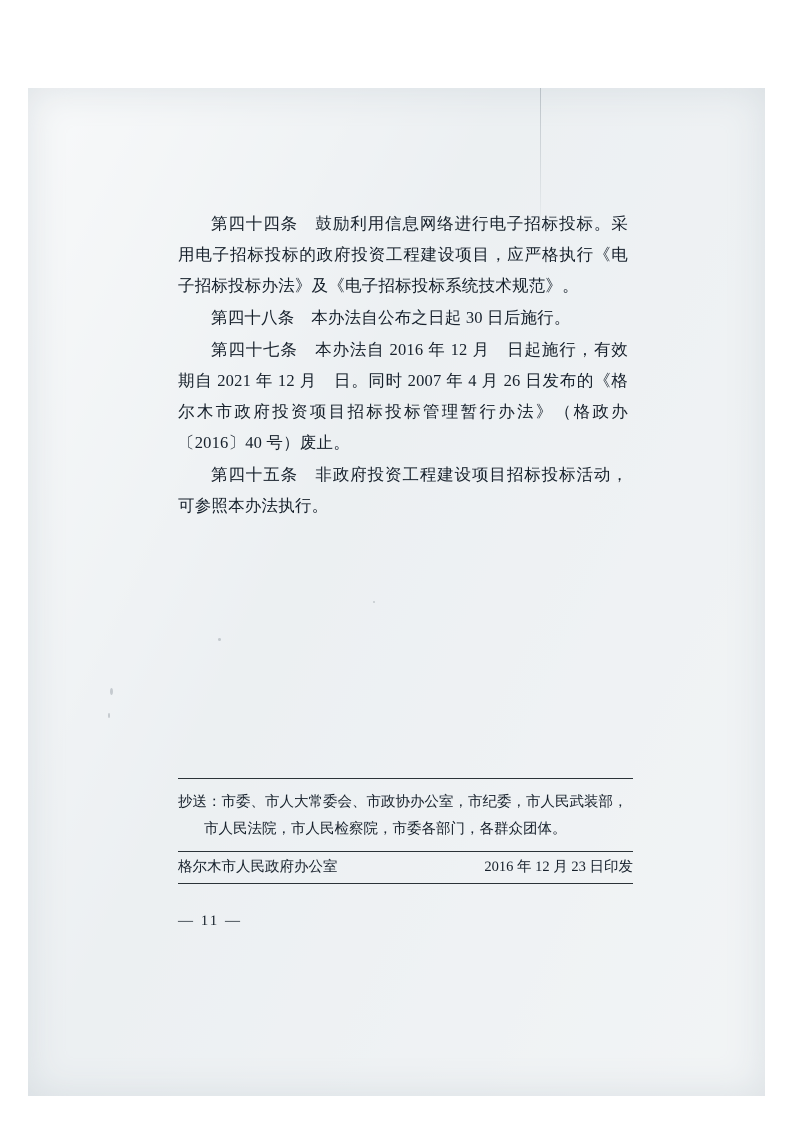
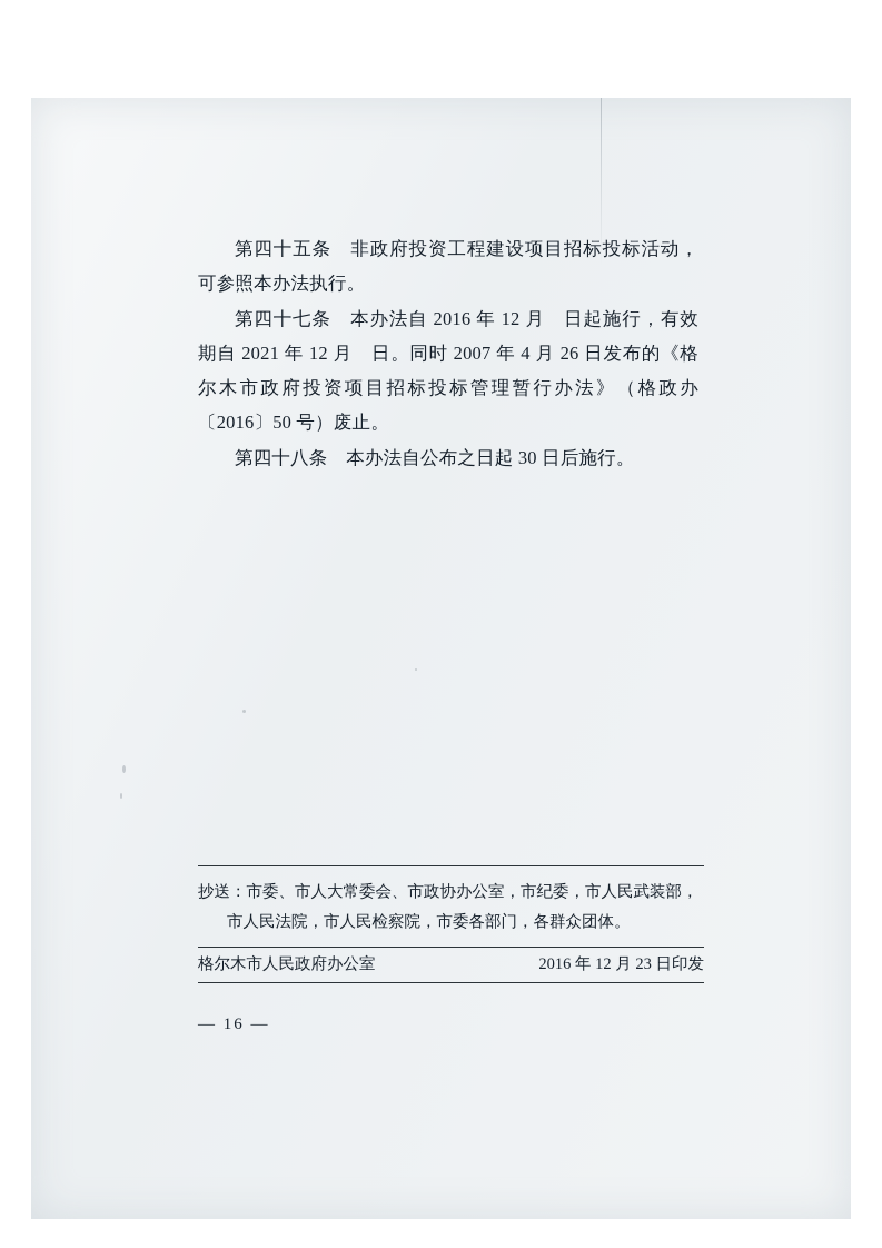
- 第四十四条 鼓励利用信息网络进行电子招标投标。采用电子招标投标的政府投资工程建设项目，应严格执行《电子招标投标办法》及《电子招标投标系统技术规范》。
- 第四十八条 本办法自公布之日起 30 日后施行。
+ 第四十五条 非政府投资工程建设项目招标投标活动，可参照本办法执行。
- 第四十七条 本办法自 2016 年 12 月 日起施行，有效期自 2021 年 12 月 日。同时 2007 年 4 月 26 日发布的《格尔木市政府投资项目招标投标管理暂行办法》（格政办〔2016〕40 号）废止。
+ 第四十七条 本办法自 2016 年 12 月 日起施行，有效期自 2021 年 12 月 日。同时 2007 年 4 月 26 日发布的《格尔木市政府投资项目招标投标管理暂行办法》（格政办〔2016〕50 号）废止。
- 第四十五条 非政府投资工程建设项目招标投标活动，可参照本办法执行。
+ 第四十八条 本办法自公布之日起 30 日后施行。
  抄送：市委、市人大常委会、市政协办公室，市纪委，市人民武装部，
  市人民法院，市人民检察院，市委各部门，各群众团体。
  格尔木市人民政府办公室
  2016 年 12 月 23 日印发
- — 11 —
+ — 16 —
